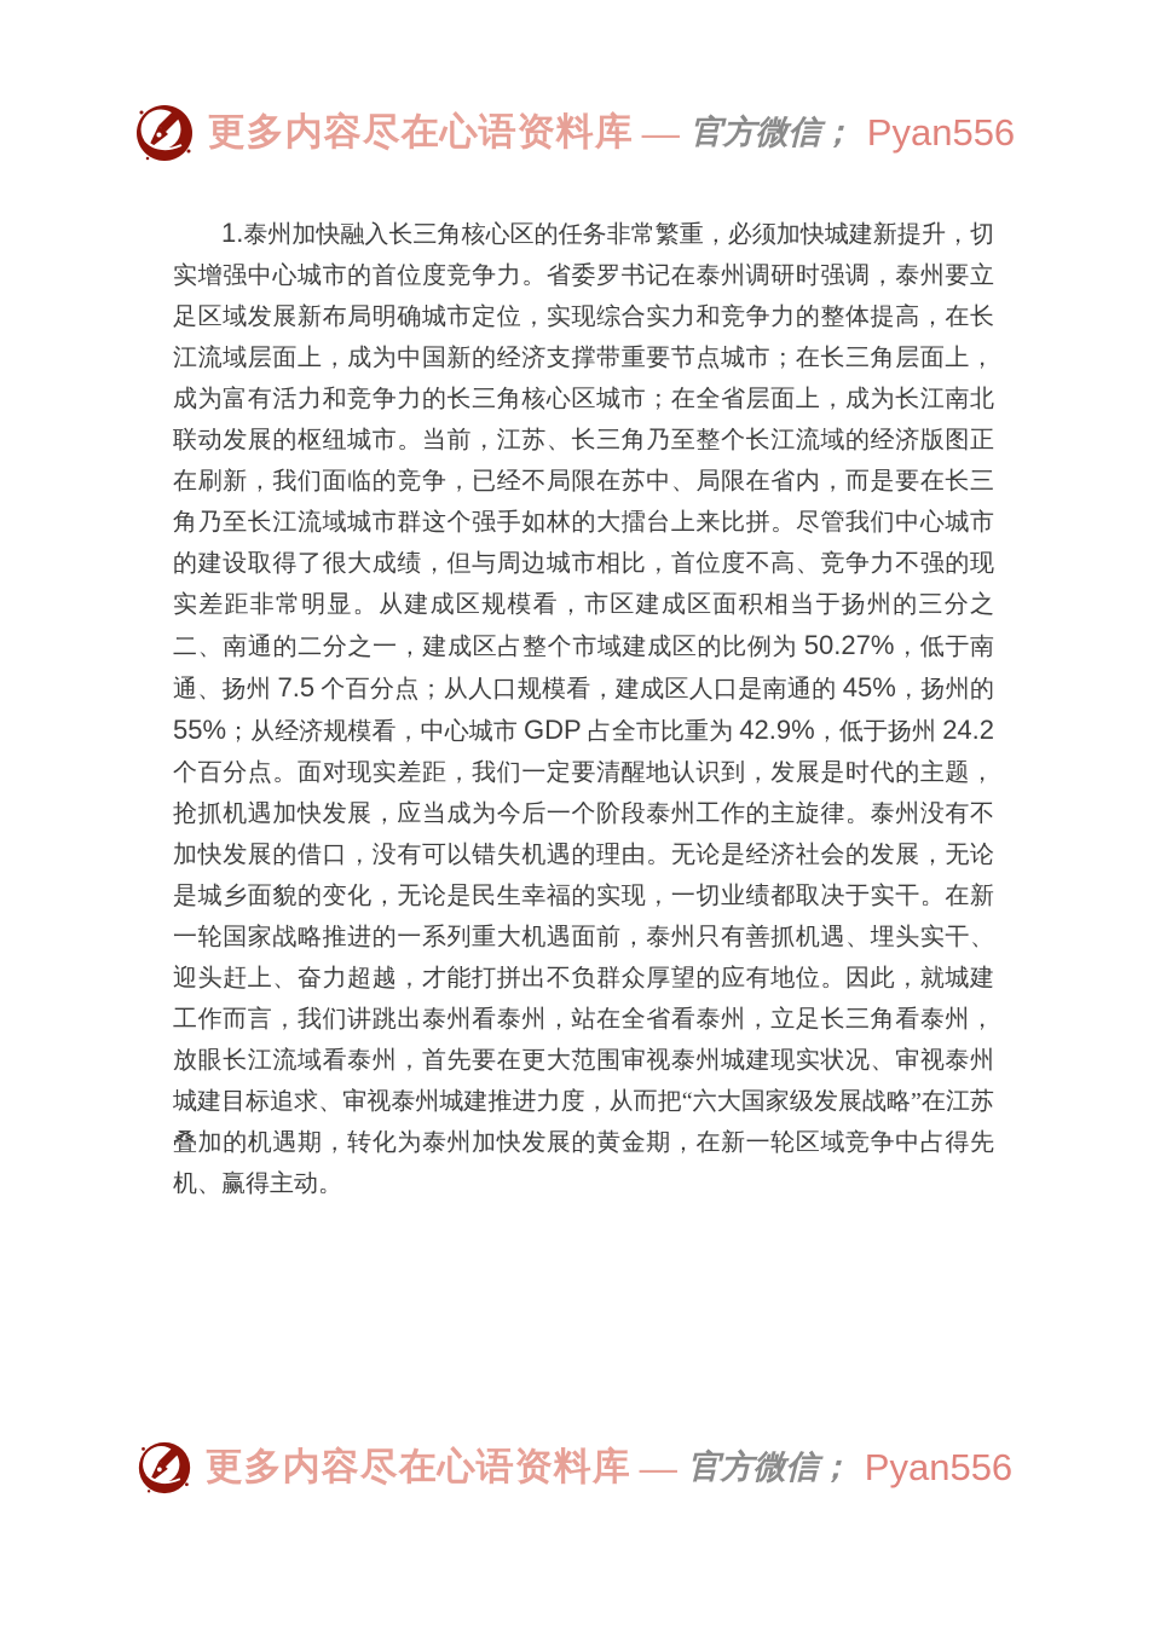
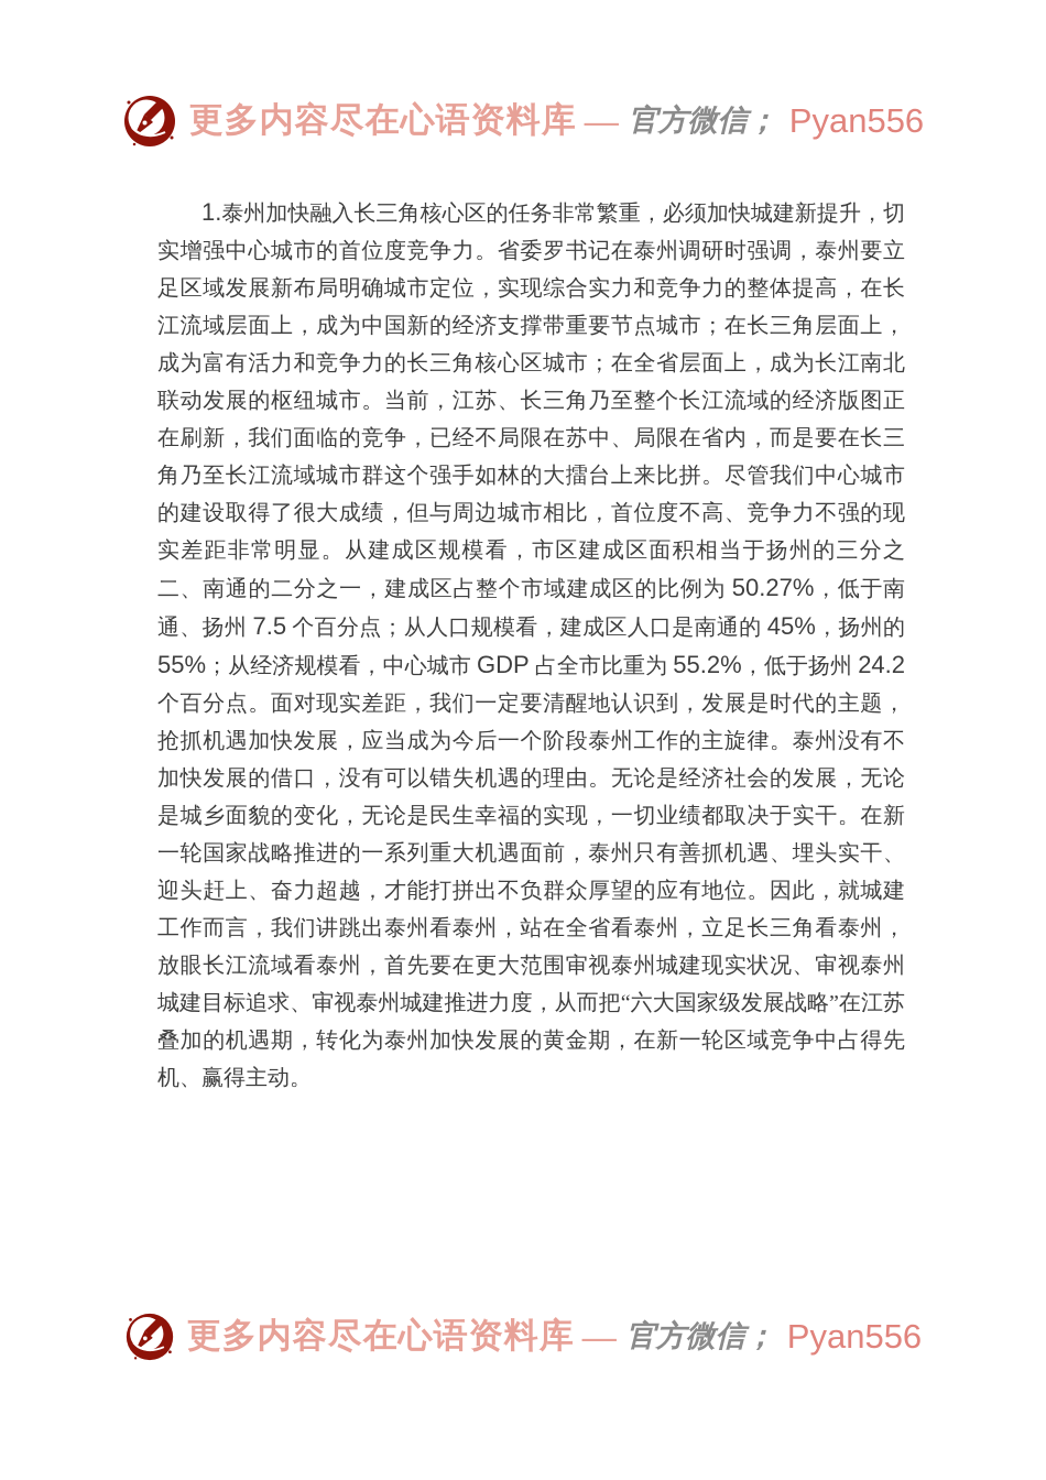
  更多内容尽在心语资料库
  —
  官方微信；
  Pyan556
- 1.泰州加快融入长三角核心区的任务非常繁重，必须加快城建新提升，切实增强中心城市的首位度竞争力。省委罗书记在泰州调研时强调，泰州要立足区域发展新布局明确城市定位，实现综合实力和竞争力的整体提高，在长江流域层面上，成为中国新的经济支撑带重要节点城市；在长三角层面上，成为富有活力和竞争力的长三角核心区城市；在全省层面上，成为长江南北联动发展的枢纽城市。当前，江苏、长三角乃至整个长江流域的经济版图正在刷新，我们面临的竞争，已经不局限在苏中、局限在省内，而是要在长三角乃至长江流域城市群这个强手如林的大擂台上来比拼。尽管我们中心城市的建设取得了很大成绩，但与周边城市相比，首位度不高、竞争力不强的现实差距非常明显。从建成区规模看，市区建成区面积相当于扬州的三分之二、南通的二分之一，建成区占整个市域建成区的比例为 50.27%，低于南通、扬州 7.5 个百分点；从人口规模看，建成区人口是南通的 45%，扬州的 55%；从经济规模看，中心城市 GDP 占全市比重为 42.9%，低于扬州 24.2 个百分点。面对现实差距，我们一定要清醒地认识到，发展是时代的主题，抢抓机遇加快发展，应当成为今后一个阶段泰州工作的主旋律。泰州没有不加快发展的借口，没有可以错失机遇的理由。无论是经济社会的发展，无论是城乡面貌的变化，无论是民生幸福的实现，一切业绩都取决于实干。在新一轮国家战略推进的一系列重大机遇面前，泰州只有善抓机遇、埋头实干、迎头赶上、奋力超越，才能打拼出不负群众厚望的应有地位。因此，就城建工作而言，我们讲跳出泰州看泰州，站在全省看泰州，立足长三角看泰州，放眼长江流域看泰州，首先要在更大范围审视泰州城建现实状况、审视泰州城建目标追求、审视泰州城建推进力度，从而把“六大国家级发展战略”在江苏叠加的机遇期，转化为泰州加快发展的黄金期，在新一轮区域竞争中占得先机、赢得主动。
+ 1.泰州加快融入长三角核心区的任务非常繁重，必须加快城建新提升，切实增强中心城市的首位度竞争力。省委罗书记在泰州调研时强调，泰州要立足区域发展新布局明确城市定位，实现综合实力和竞争力的整体提高，在长江流域层面上，成为中国新的经济支撑带重要节点城市；在长三角层面上，成为富有活力和竞争力的长三角核心区城市；在全省层面上，成为长江南北联动发展的枢纽城市。当前，江苏、长三角乃至整个长江流域的经济版图正在刷新，我们面临的竞争，已经不局限在苏中、局限在省内，而是要在长三角乃至长江流域城市群这个强手如林的大擂台上来比拼。尽管我们中心城市的建设取得了很大成绩，但与周边城市相比，首位度不高、竞争力不强的现实差距非常明显。从建成区规模看，市区建成区面积相当于扬州的三分之二、南通的二分之一，建成区占整个市域建成区的比例为 50.27%，低于南通、扬州 7.5 个百分点；从人口规模看，建成区人口是南通的 45%，扬州的 55%；从经济规模看，中心城市 GDP 占全市比重为 55.2%，低于扬州 24.2 个百分点。面对现实差距，我们一定要清醒地认识到，发展是时代的主题，抢抓机遇加快发展，应当成为今后一个阶段泰州工作的主旋律。泰州没有不加快发展的借口，没有可以错失机遇的理由。无论是经济社会的发展，无论是城乡面貌的变化，无论是民生幸福的实现，一切业绩都取决于实干。在新一轮国家战略推进的一系列重大机遇面前，泰州只有善抓机遇、埋头实干、迎头赶上、奋力超越，才能打拼出不负群众厚望的应有地位。因此，就城建工作而言，我们讲跳出泰州看泰州，站在全省看泰州，立足长三角看泰州，放眼长江流域看泰州，首先要在更大范围审视泰州城建现实状况、审视泰州城建目标追求、审视泰州城建推进力度，从而把“六大国家级发展战略”在江苏叠加的机遇期，转化为泰州加快发展的黄金期，在新一轮区域竞争中占得先机、赢得主动。
  更多内容尽在心语资料库
  —
  官方微信；
  Pyan556
